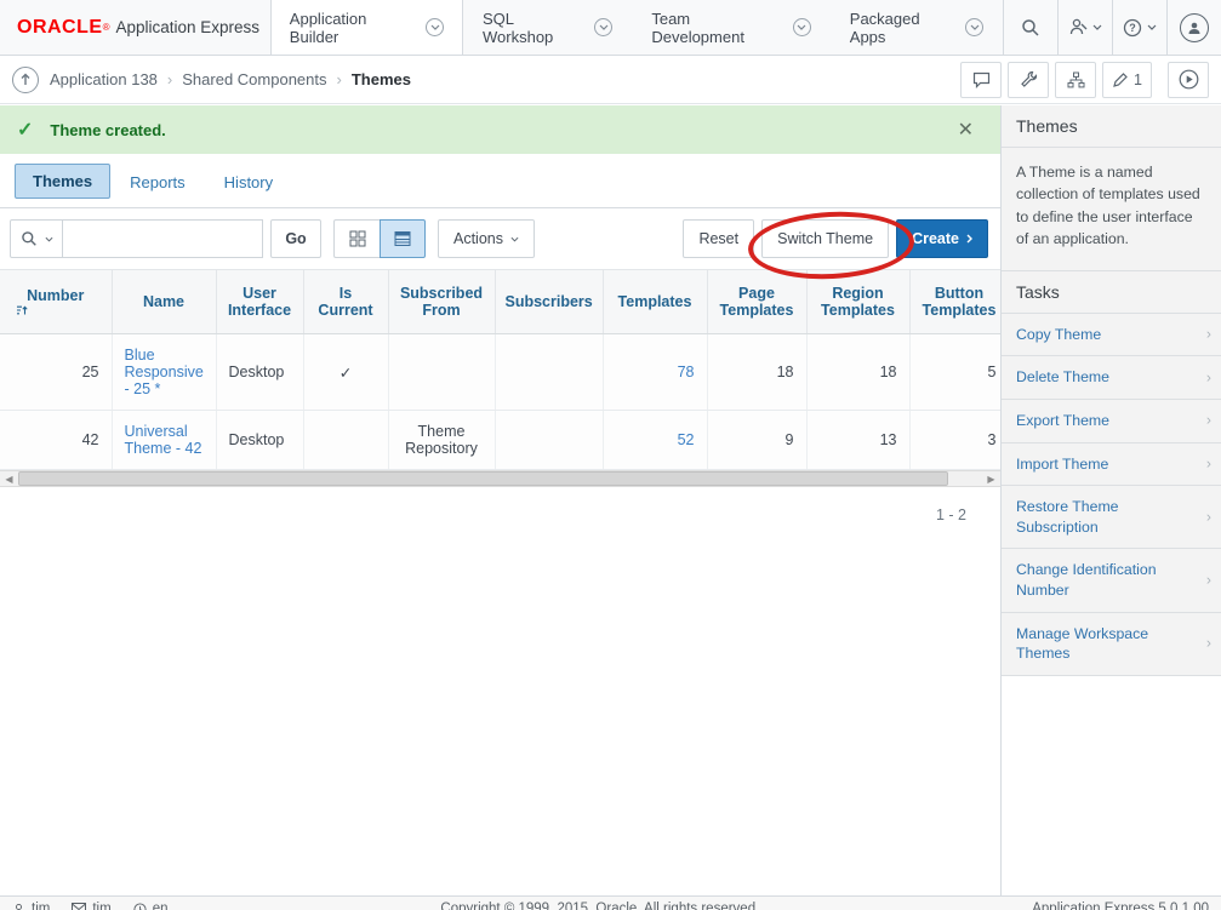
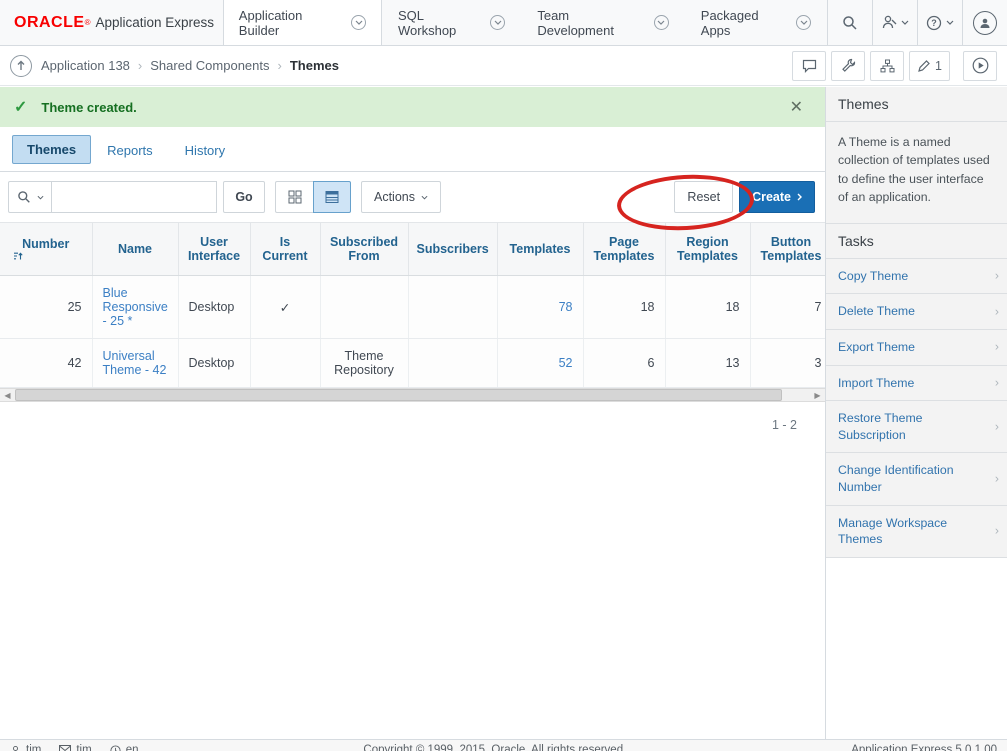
  ORACLE
  ®
  Application Express
  Application Builder
  SQL Workshop
  Team Development
  Packaged Apps
  ?
  Application 138
  ›
  Shared Components
  ›
  Themes
  1
  ✓
  Theme created.
  ✕
  Themes
  Reports
  History
  Go
  Actions
  Reset
- Switch Theme
  Create
  Number	Name	User Interface	Is Current	Subscribed From	Subscribers	Templates	Page Templates	Region Templates	Button Templates
- 25	Blue Responsive - 25 *	Desktop	✓			78	18	18	5
+ 25	Blue Responsive - 25 *	Desktop	✓			78	18	18	7
- 42	Universal Theme - 42	Desktop		Theme Repository		52	9	13	3
+ 42	Universal Theme - 42	Desktop		Theme Repository		52	6	13	3
  ◀
  ▶
  1 - 2
  Themes
  A Theme is a named collection of templates used to define the user interface of an application.
  Tasks
  Copy Theme
  ›
  Delete Theme
  ›
  Export Theme
  ›
  Import Theme
  ›
  Restore Theme Subscription
  ›
  Change Identification Number
  ›
  Manage Workspace Themes
  ›
  tim
  tim
  en
  Copyright © 1999, 2015, Oracle. All rights reserved.
  Application Express 5.0.1.00
